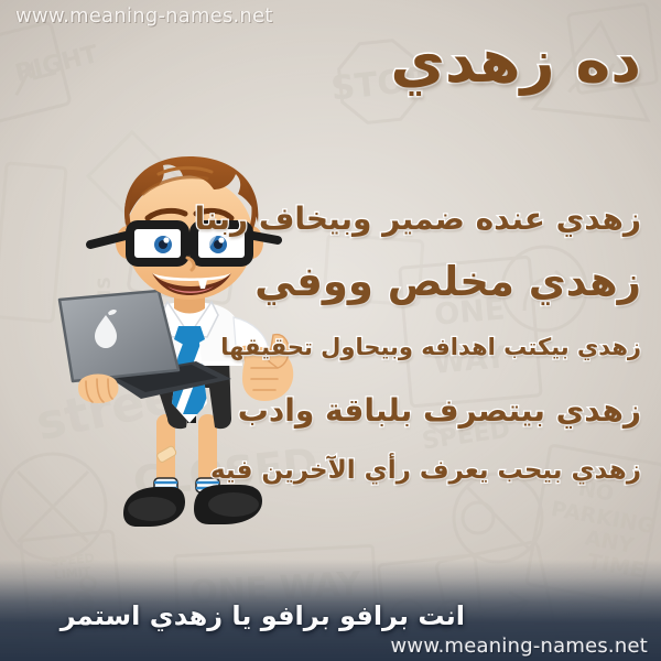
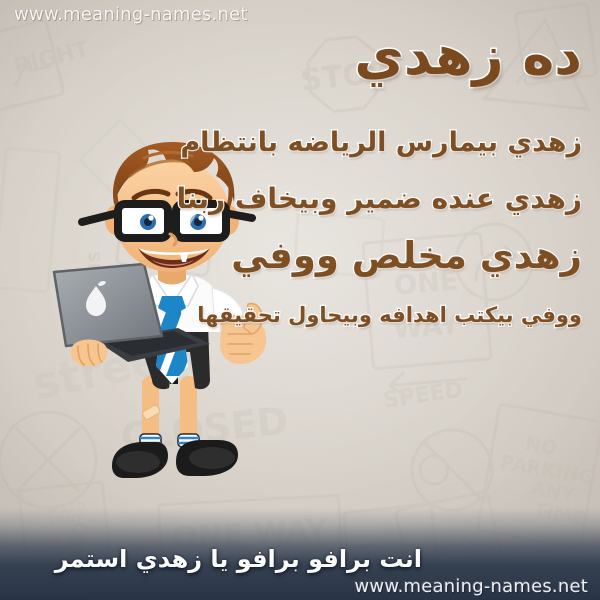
  www.meaning-names.net
  ده زهدي
+ زهدي بيمارس الرياضه بانتظام
  زهدي عنده ضمير وبيخاف ربنا
  زهدي مخلص ووفي
- زهدي بيكتب اهدافه وبيحاول تحقيقها
+ ووفي بيكتب اهدافه وبيحاول تحقيقها
- زهدي بيتصرف بلباقة وادب
- زهدي بيحب يعرف رأي الآخرين فيه
  انت برافو برافو يا زهدي استمر
  www.meaning-names.net
